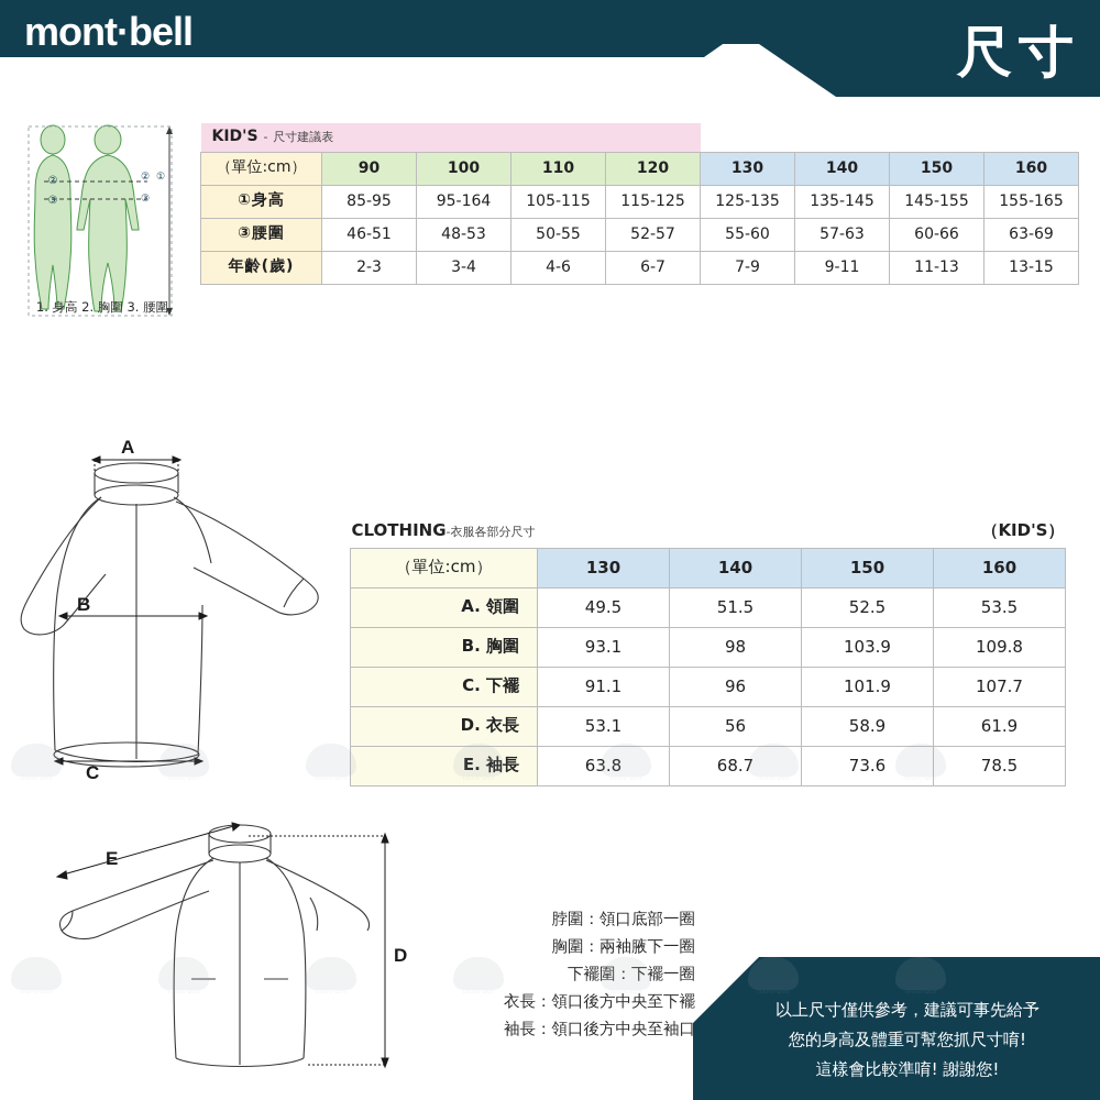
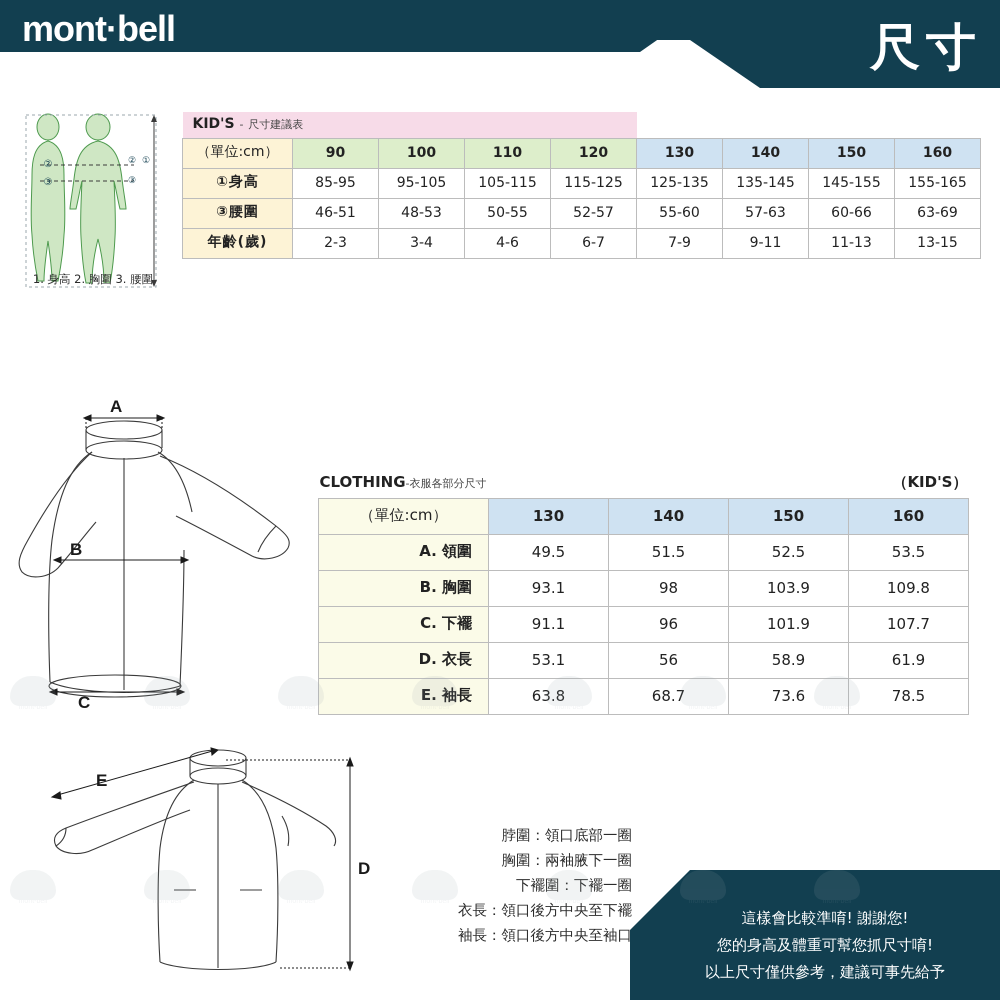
  mont·bell
  尺寸
  ②
  ③
  ②
  ③
  ①
  1. 身高 2. 胸圍 3. 腰圍
  KID'S - 尺寸建議表
  （單位:cm）	90	100	110	120	130	140	150	160
- ①身高	85-95	95-164	105-115	115-125	125-135	135-145	145-155	155-165
+ ①身高	85-95	95-105	105-115	115-125	125-135	135-145	145-155	155-165
  ③腰圍	46-51	48-53	50-55	52-57	55-60	57-63	60-66	63-69
  年齡(歲)	2-3	3-4	4-6	6-7	7-9	9-11	11-13	13-15
  A
  B
  C
  E
  D
  CLOTHING-衣服各部分尺寸	（KID'S）
  （單位:cm）	130	140	150	160
  A. 領圍	49.5	51.5	52.5	53.5
  B. 胸圍	93.1	98	103.9	109.8
  C. 下襬	91.1	96	101.9	107.7
  D. 衣長	53.1	56	58.9	61.9
  E. 袖長	63.8	68.7	73.6	78.5
  脖圍：領口底部一圈
  胸圍：兩袖腋下一圈
  下襬圍：下襬一圈
  衣長：領口後方中央至下襬
  袖長：領口後方中央至袖口
- 以上尺寸僅供參考，建議可事先給予
+ 這樣會比較準唷! 謝謝您!
  您的身高及體重可幫您抓尺寸唷!
- 這樣會比較準唷! 謝謝您!
+ 以上尺寸僅供參考，建議可事先給予
